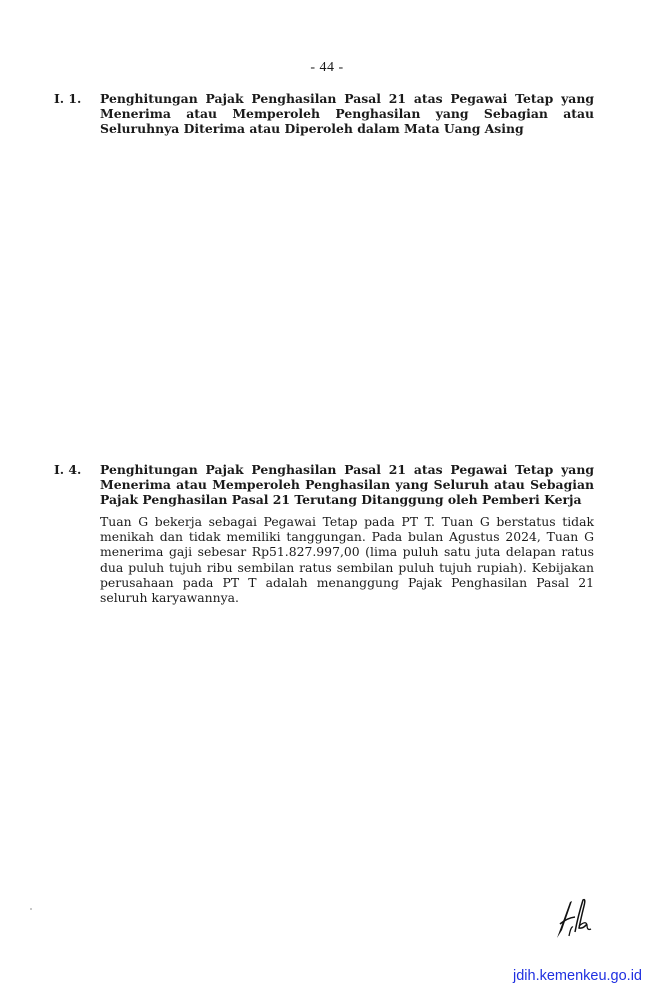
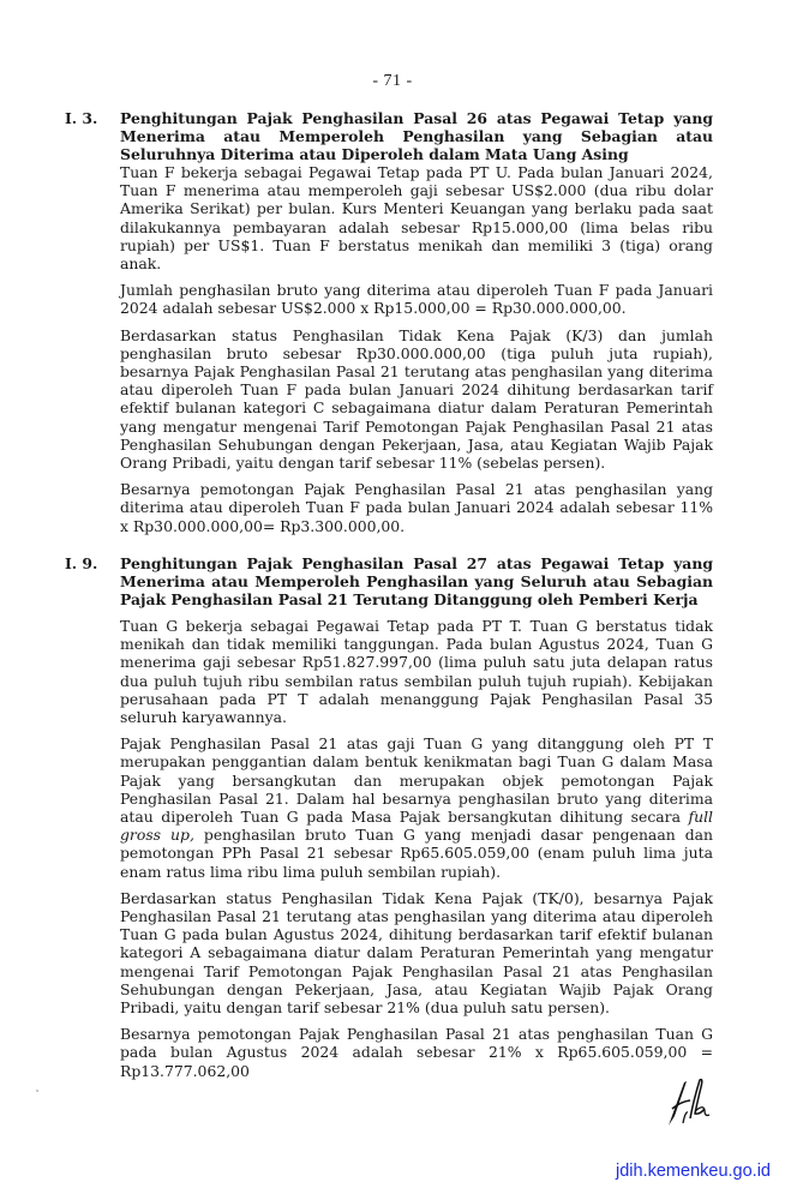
- - 44 -
+ - 71 -
- I. 1.
+ I. 3.
- Penghitungan Pajak Penghasilan Pasal 21 atas Pegawai Tetap yang Menerima atau Memperoleh Penghasilan yang Sebagian atau Seluruhnya Diterima atau Diperoleh dalam Mata Uang Asing
+ Penghitungan Pajak Penghasilan Pasal 26 atas Pegawai Tetap yang Menerima atau Memperoleh Penghasilan yang Sebagian atau Seluruhnya Diterima atau Diperoleh dalam Mata Uang Asing
+ Tuan F bekerja sebagai Pegawai Tetap pada PT U. Pada bulan Januari 2024, Tuan F menerima atau memperoleh gaji sebesar US$2.000 (dua ribu dolar Amerika Serikat) per bulan. Kurs Menteri Keuangan yang berlaku pada saat dilakukannya pembayaran adalah sebesar Rp15.000,00 (lima belas ribu rupiah) per US$1. Tuan F berstatus menikah dan memiliki 3 (tiga) orang anak.
+ Jumlah penghasilan bruto yang diterima atau diperoleh Tuan F pada Januari 2024 adalah sebesar US$2.000 x Rp15.000,00 = Rp30.000.000,00.
+ Berdasarkan status Penghasilan Tidak Kena Pajak (K/3) dan jumlah penghasilan bruto sebesar Rp30.000.000,00 (tiga puluh juta rupiah), besarnya Pajak Penghasilan Pasal 21 terutang atas penghasilan yang diterima atau diperoleh Tuan F pada bulan Januari 2024 dihitung berdasarkan tarif efektif bulanan kategori C sebagaimana diatur dalam Peraturan Pemerintah yang mengatur mengenai Tarif Pemotongan Pajak Penghasilan Pasal 21 atas Penghasilan Sehubungan dengan Pekerjaan, Jasa, atau Kegiatan Wajib Pajak Orang Pribadi, yaitu dengan tarif sebesar 11% (sebelas persen).
+ Besarnya pemotongan Pajak Penghasilan Pasal 21 atas penghasilan yang diterima atau diperoleh Tuan F pada bulan Januari 2024 adalah sebesar 11% x Rp30.000.000,00= Rp3.300.000,00.
- I. 4.
+ I. 9.
- Penghitungan Pajak Penghasilan Pasal 21 atas Pegawai Tetap yang Menerima atau Memperoleh Penghasilan yang Seluruh atau Sebagian Pajak Penghasilan Pasal 21 Terutang Ditanggung oleh Pemberi Kerja
+ Penghitungan Pajak Penghasilan Pasal 27 atas Pegawai Tetap yang Menerima atau Memperoleh Penghasilan yang Seluruh atau Sebagian Pajak Penghasilan Pasal 21 Terutang Ditanggung oleh Pemberi Kerja
- Tuan G bekerja sebagai Pegawai Tetap pada PT T. Tuan G berstatus tidak menikah dan tidak memiliki tanggungan. Pada bulan Agustus 2024, Tuan G menerima gaji sebesar Rp51.827.997,00 (lima puluh satu juta delapan ratus dua puluh tujuh ribu sembilan ratus sembilan puluh tujuh rupiah). Kebijakan perusahaan pada PT T adalah menanggung Pajak Penghasilan Pasal 21 seluruh karyawannya.
+ Tuan G bekerja sebagai Pegawai Tetap pada PT T. Tuan G berstatus tidak menikah dan tidak memiliki tanggungan. Pada bulan Agustus 2024, Tuan G menerima gaji sebesar Rp51.827.997,00 (lima puluh satu juta delapan ratus dua puluh tujuh ribu sembilan ratus sembilan puluh tujuh rupiah). Kebijakan perusahaan pada PT T adalah menanggung Pajak Penghasilan Pasal 35 seluruh karyawannya.
+ Pajak Penghasilan Pasal 21 atas gaji Tuan G yang ditanggung oleh PT T merupakan penggantian dalam bentuk kenikmatan bagi Tuan G dalam Masa Pajak yang bersangkutan dan merupakan objek pemotongan Pajak Penghasilan Pasal 21. Dalam hal besarnya penghasilan bruto yang diterima atau diperoleh Tuan G pada Masa Pajak bersangkutan dihitung secara full gross up, penghasilan bruto Tuan G yang menjadi dasar pengenaan dan pemotongan PPh Pasal 21 sebesar Rp65.605.059,00 (enam puluh lima juta enam ratus lima ribu lima puluh sembilan rupiah).
+ Berdasarkan status Penghasilan Tidak Kena Pajak (TK/0), besarnya Pajak Penghasilan Pasal 21 terutang atas penghasilan yang diterima atau diperoleh Tuan G pada bulan Agustus 2024, dihitung berdasarkan tarif efektif bulanan kategori A sebagaimana diatur dalam Peraturan Pemerintah yang mengatur mengenai Tarif Pemotongan Pajak Penghasilan Pasal 21 atas Penghasilan Sehubungan dengan Pekerjaan, Jasa, atau Kegiatan Wajib Pajak Orang Pribadi, yaitu dengan tarif sebesar 21% (dua puluh satu persen).
+ Besarnya pemotongan Pajak Penghasilan Pasal 21 atas penghasilan Tuan G pada bulan Agustus 2024 adalah sebesar 21% x Rp65.605.059,00 = Rp13.777.062,00
  jdih.kemenkeu.go.id
